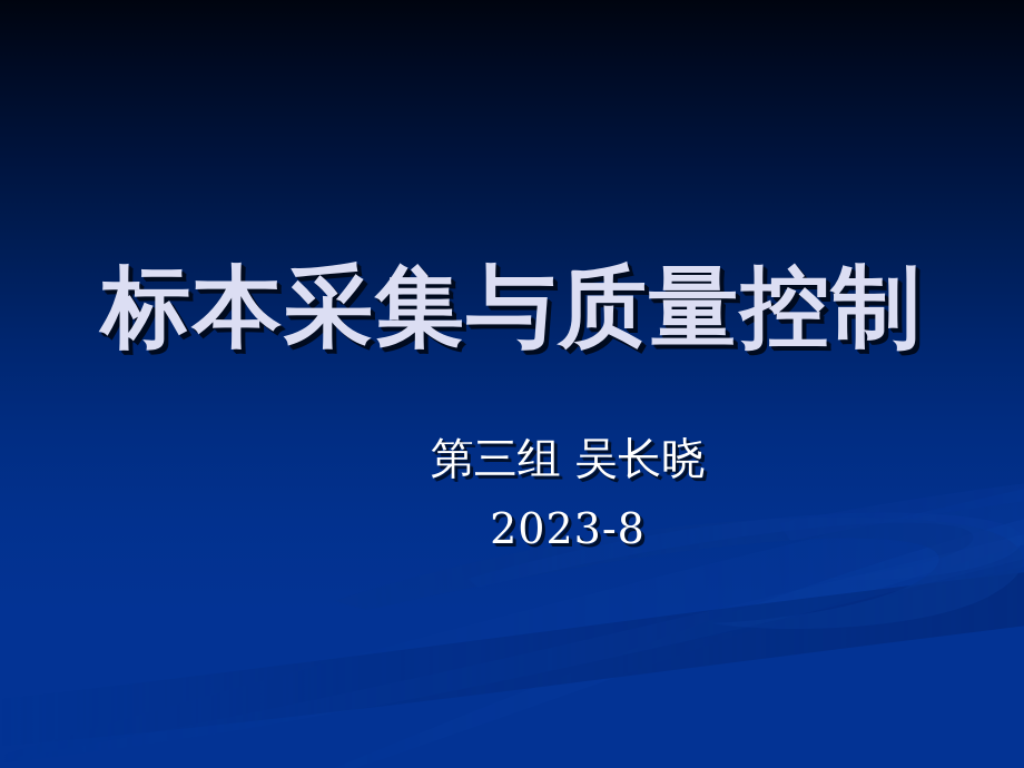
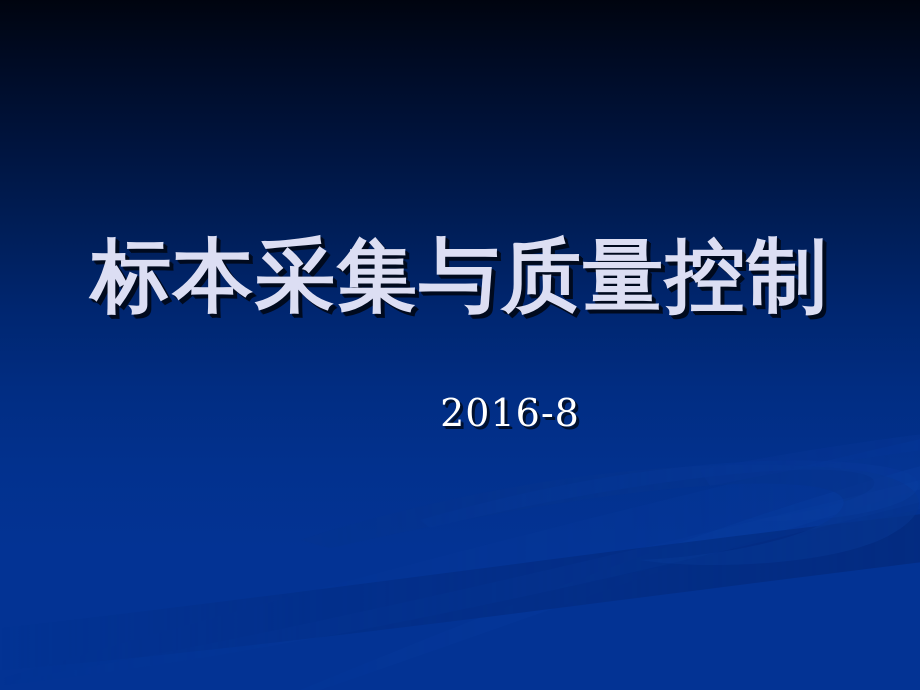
  标本采集与质量控制
- 第三组 吴长晓
- 2023-8
+ 2016-8
